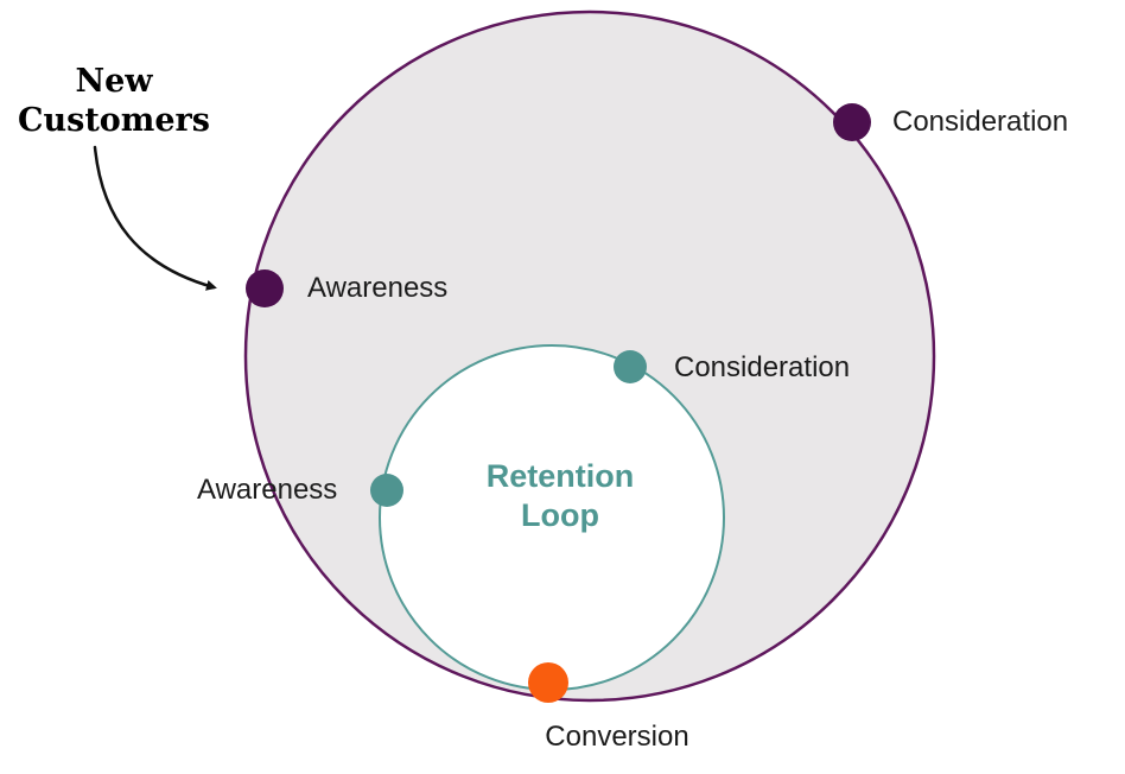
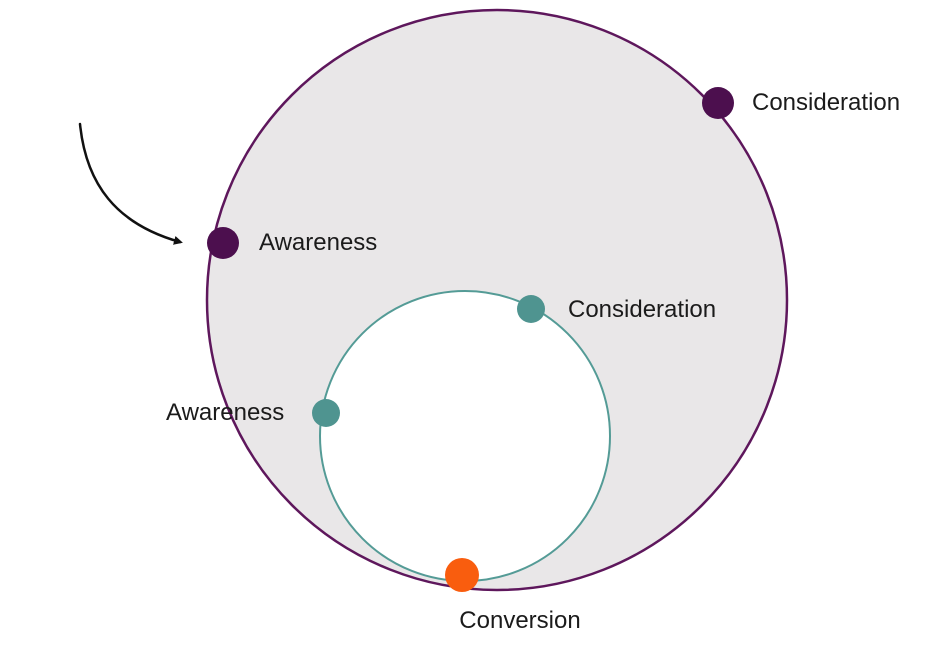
- New
- Customers
- Retention
- Loop
  Consideration
  Awareness
  Consideration
  Awareness
  Conversion
